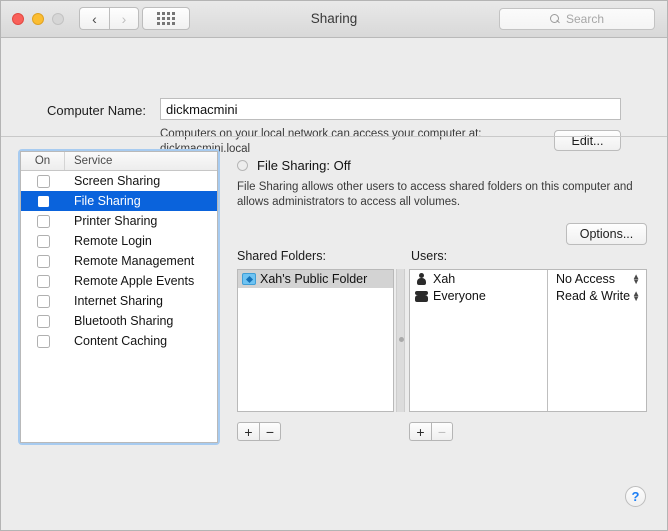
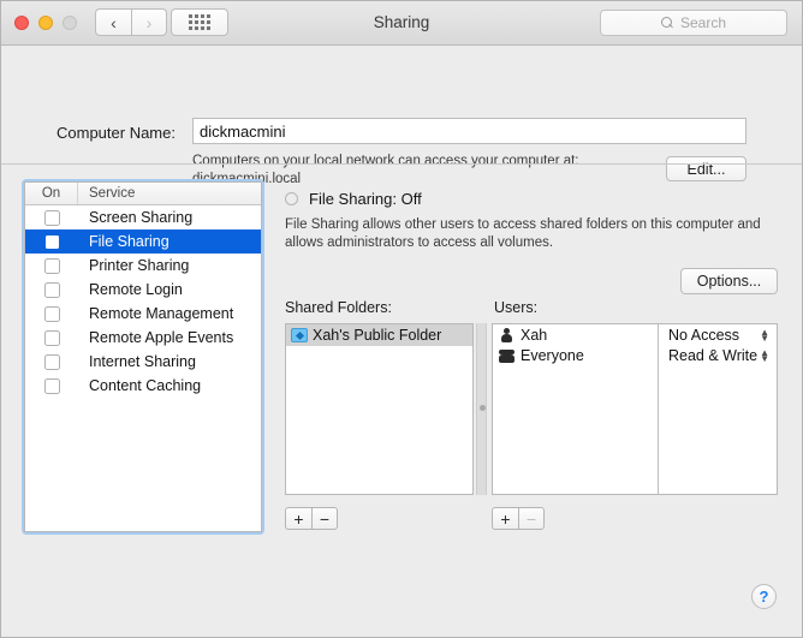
  ‹
  ›
  Sharing
  Search
  Computer Name:
  dickmacmini
  Computers on your local network can access your computer at:
  Edit...
  On
  Service
  Screen Sharing
  File Sharing
  Printer Sharing
  Remote Login
  Remote Management
  Remote Apple Events
  Internet Sharing
- Bluetooth Sharing
  Content Caching
  File Sharing: Off
  File Sharing allows other users to access shared folders on this computer and allows administrators to access all volumes.
  Options...
  Shared Folders:
  Users:
  Xah's Public Folder
  Xah
  Everyone
  No Access
  ▲
  ▼
  Read & Write
  ▲
  ▼
  +
  −
  +
  −
  ?
